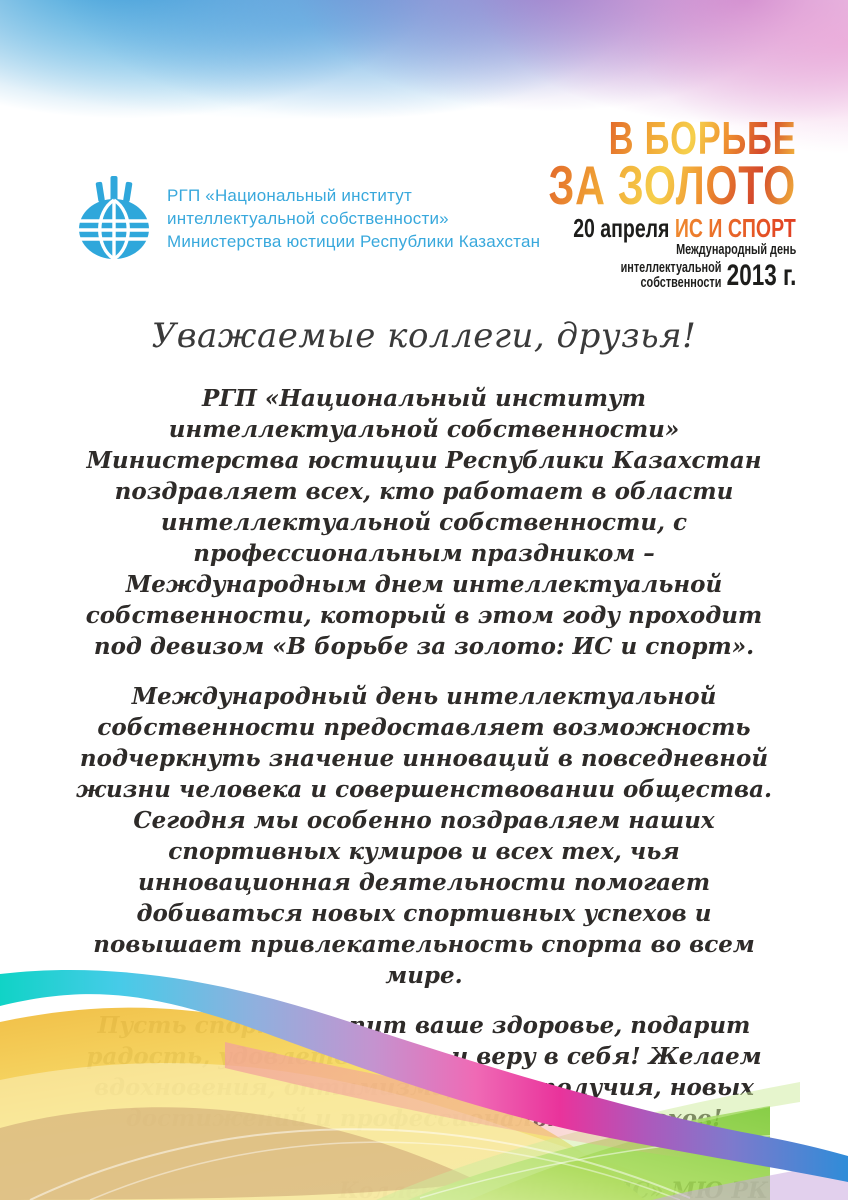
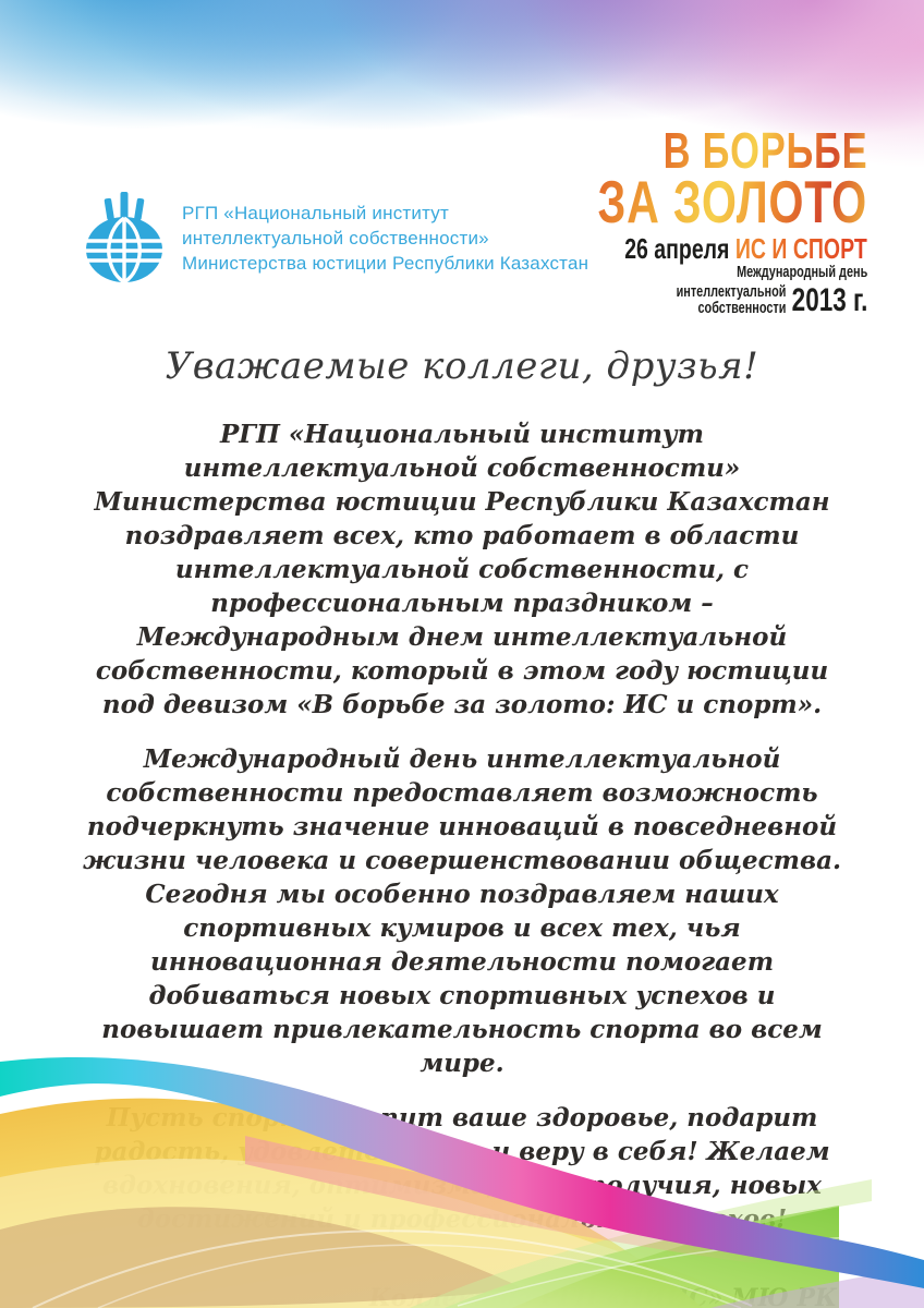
  РГП «Национальный институт
  интеллектуальной собственности»
  Министерства юстиции Республики Казахстан
  В БОРЬБЕ
  ЗА ЗОЛОТО
- 20 апреля ИС И СПОРТ
+ 26 апреля ИС И СПОРТ
  Международный день
  интеллектуальной
  собственности
  2013 г.
  Уважаемые коллеги, друзья!
- РГП «Национальный институт интеллектуальной собственности» Министерства юстиции Республики Казахстан поздравляет всех, кто работает в области интеллектуальной собственности, с профессиональным праздником – Международным днем интеллектуальной собственности, который в этом году проходит под девизом «В борьбе за золото: ИС и спорт».
+ РГП «Национальный институт интеллектуальной собственности» Министерства юстиции Республики Казахстан поздравляет всех, кто работает в области интеллектуальной собственности, с профессиональным праздником – Международным днем интеллектуальной собственности, который в этом году юстиции под девизом «В борьбе за золото: ИС и спорт».
  Международный день интеллектуальной собственности предоставляет возможность подчеркнуть значение инноваций в повседневной жизни человека и совершенствовании общества. Сегодня мы особенно поздравляем наших спортивных кумиров и всех тех, чья инновационная деятельности помогает добиваться новых спортивных успехов и повышает привлекательность спорта во всем мире.
